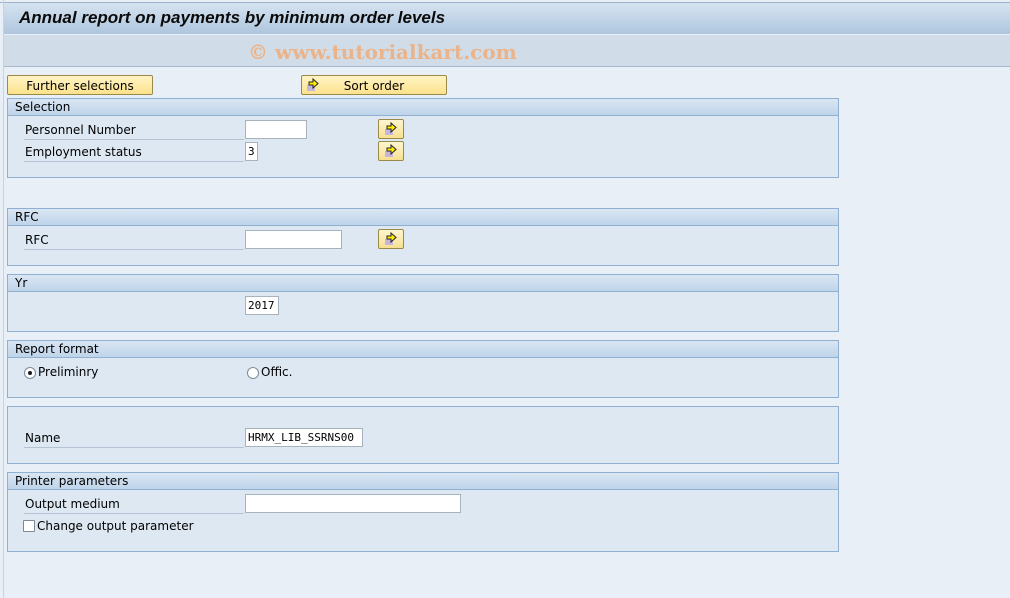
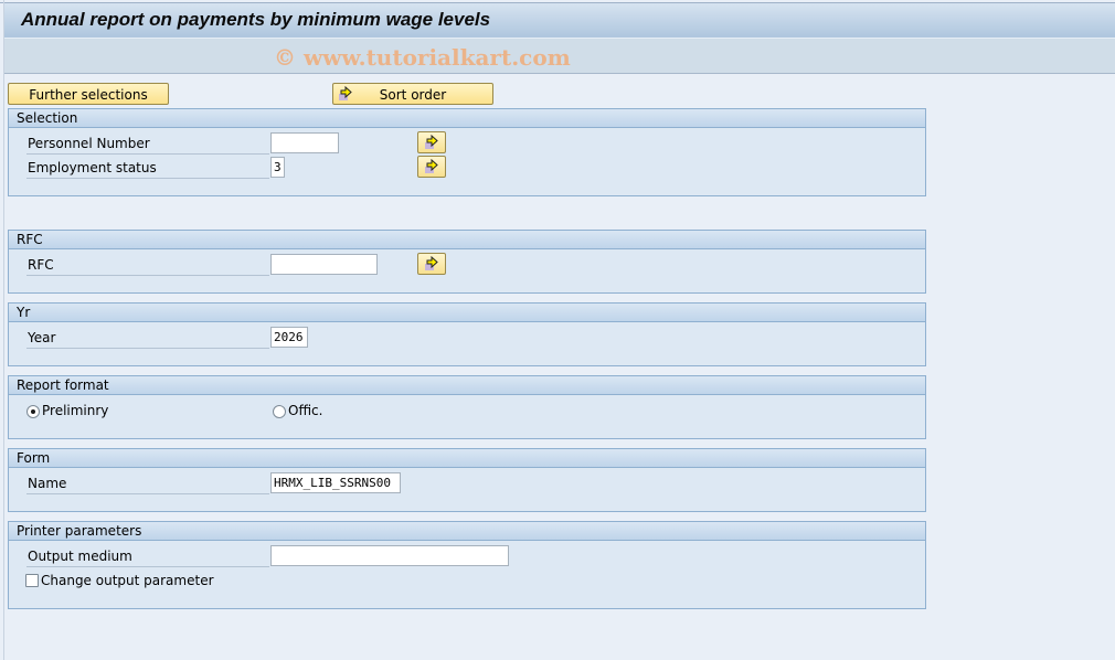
- Annual report on payments by minimum order levels
+ Annual report on payments by minimum wage levels
  © www.tutorialkart.com
  Further selections
  Sort order
  Selection
  Personnel Number
  Employment status
  3
  RFC
  RFC
  Yr
+ Year
- 2017
+ 2026
  Report format
  Preliminry
  Offic.
+ Form
  Name
  HRMX_LIB_SSRNS00
  Printer parameters
  Output medium
  Change output parameter
